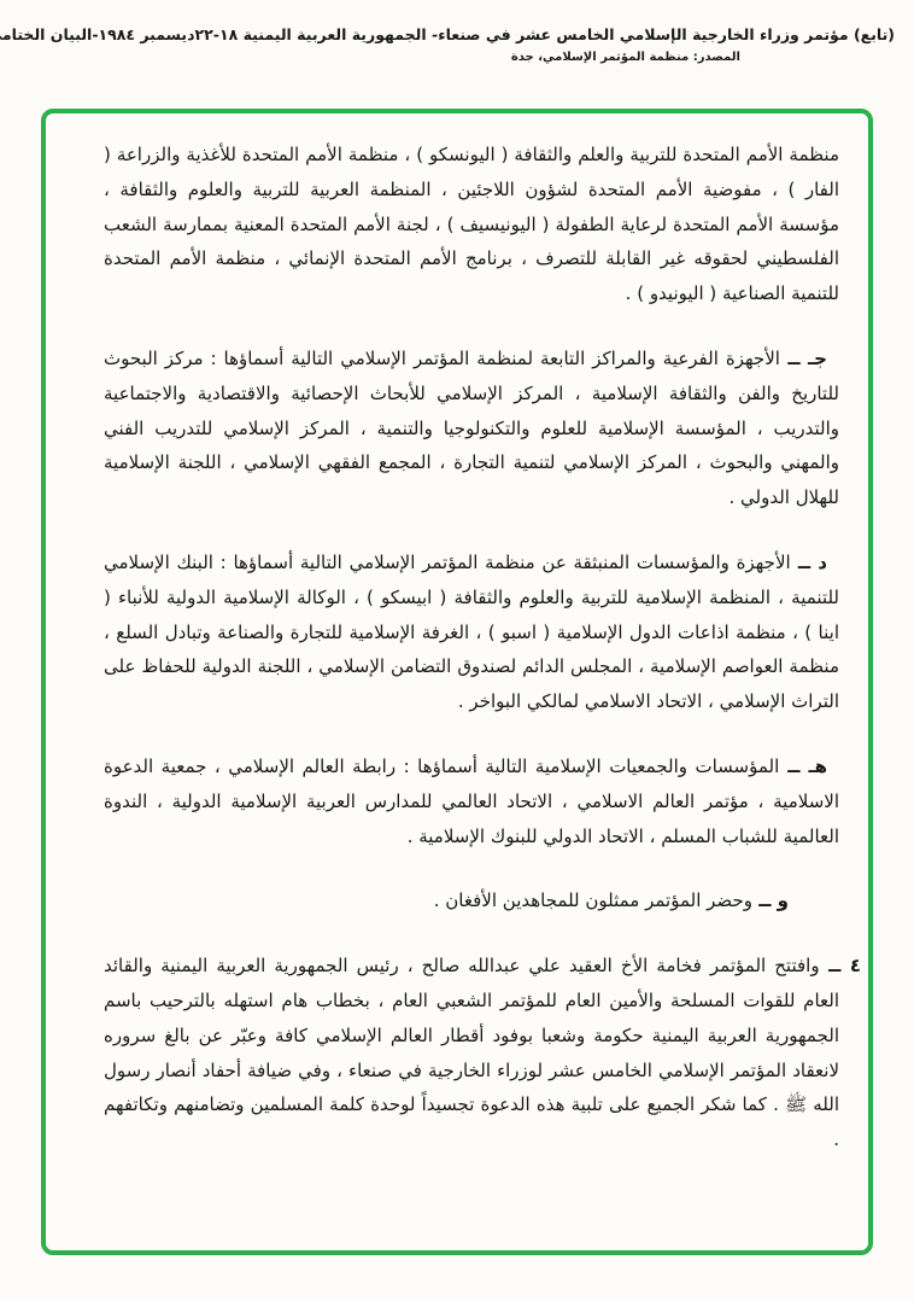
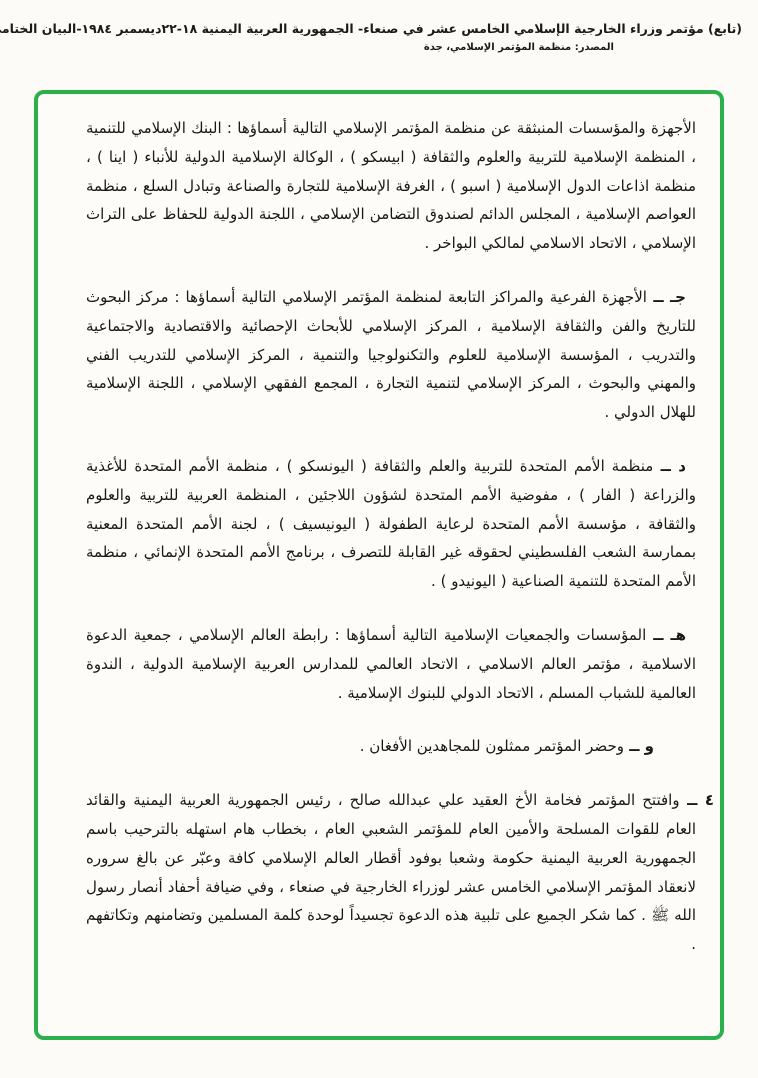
  (تابع) مؤتمر وزراء الخارجية الإسلامي الخامس عشر في صنعاء- الجمهورية العربية اليمنية ١٨-٢٢ديسمبر ١٩٨٤-البيان الختام
  المصدر: منظمة المؤتمر الإسلامي، جدة
- منظمة الأمم المتحدة للتربية والعلم والثقافة ( اليونسكو ) ، منظمة الأمم المتحدة للأغذية والزراعة ( الفار ) ، مفوضية الأمم المتحدة لشؤون اللاجئين ، المنظمة العربية للتربية والعلوم والثقافة ، مؤسسة الأمم المتحدة لرعاية الطفولة ( اليونيسيف ) ، لجنة الأمم المتحدة المعنية بممارسة الشعب الفلسطيني لحقوقه غير القابلة للتصرف ، برنامج الأمم المتحدة الإنمائي ، منظمة الأمم المتحدة للتنمية الصناعية ( اليونيدو ) .
+ الأجهزة والمؤسسات المنبثقة عن منظمة المؤتمر الإسلامي التالية أسماؤها : البنك الإسلامي للتنمية ، المنظمة الإسلامية للتربية والعلوم والثقافة ( ابيسكو ) ، الوكالة الإسلامية الدولية للأنباء ( اينا ) ، منظمة اذاعات الدول الإسلامية ( اسبو ) ، الغرفة الإسلامية للتجارة والصناعة وتبادل السلع ، منظمة العواصم الإسلامية ، المجلس الدائم لصندوق التضامن الإسلامي ، اللجنة الدولية للحفاظ على التراث الإسلامي ، الاتحاد الاسلامي لمالكي البواخر .
  جـ ــ الأجهزة الفرعية والمراكز التابعة لمنظمة المؤتمر الإسلامي التالية أسماؤها : مركز البحوث للتاريخ والفن والثقافة الإسلامية ، المركز الإسلامي للأبحاث الإحصائية والاقتصادية والاجتماعية والتدريب ، المؤسسة الإسلامية للعلوم والتكنولوجيا والتنمية ، المركز الإسلامي للتدريب الفني والمهني والبحوث ، المركز الإسلامي لتنمية التجارة ، المجمع الفقهي الإسلامي ، اللجنة الإسلامية للهلال الدولي .
- د ــ الأجهزة والمؤسسات المنبثقة عن منظمة المؤتمر الإسلامي التالية أسماؤها : البنك الإسلامي للتنمية ، المنظمة الإسلامية للتربية والعلوم والثقافة ( ابيسكو ) ، الوكالة الإسلامية الدولية للأنباء ( اينا ) ، منظمة اذاعات الدول الإسلامية ( اسبو ) ، الغرفة الإسلامية للتجارة والصناعة وتبادل السلع ، منظمة العواصم الإسلامية ، المجلس الدائم لصندوق التضامن الإسلامي ، اللجنة الدولية للحفاظ على التراث الإسلامي ، الاتحاد الاسلامي لمالكي البواخر .
+ د ــ منظمة الأمم المتحدة للتربية والعلم والثقافة ( اليونسكو ) ، منظمة الأمم المتحدة للأغذية والزراعة ( الفار ) ، مفوضية الأمم المتحدة لشؤون اللاجئين ، المنظمة العربية للتربية والعلوم والثقافة ، مؤسسة الأمم المتحدة لرعاية الطفولة ( اليونيسيف ) ، لجنة الأمم المتحدة المعنية بممارسة الشعب الفلسطيني لحقوقه غير القابلة للتصرف ، برنامج الأمم المتحدة الإنمائي ، منظمة الأمم المتحدة للتنمية الصناعية ( اليونيدو ) .
  هـ ــ المؤسسات والجمعيات الإسلامية التالية أسماؤها : رابطة العالم الإسلامي ، جمعية الدعوة الاسلامية ، مؤتمر العالم الاسلامي ، الاتحاد العالمي للمدارس العربية الإسلامية الدولية ، الندوة العالمية للشباب المسلم ، الاتحاد الدولي للبنوك الإسلامية .
  و ــ وحضر المؤتمر ممثلون للمجاهدين الأفغان .
  ٤ ــ وافتتح المؤتمر فخامة الأخ العقيد علي عبدالله صالح ، رئيس الجمهورية العربية اليمنية والقائد العام للقوات المسلحة والأمين العام للمؤتمر الشعبي العام ، بخطاب هام استهله بالترحيب باسم الجمهورية العربية اليمنية حكومة وشعبا بوفود أقطار العالم الإسلامي كافة وعبّر عن بالغ سروره لانعقاد المؤتمر الإسلامي الخامس عشر لوزراء الخارجية في صنعاء ، وفي ضيافة أحفاد أنصار رسول الله ﷺ . كما شكر الجميع على تلبية هذه الدعوة تجسيداً لوحدة كلمة المسلمين وتضامنهم وتكاتفهم .
